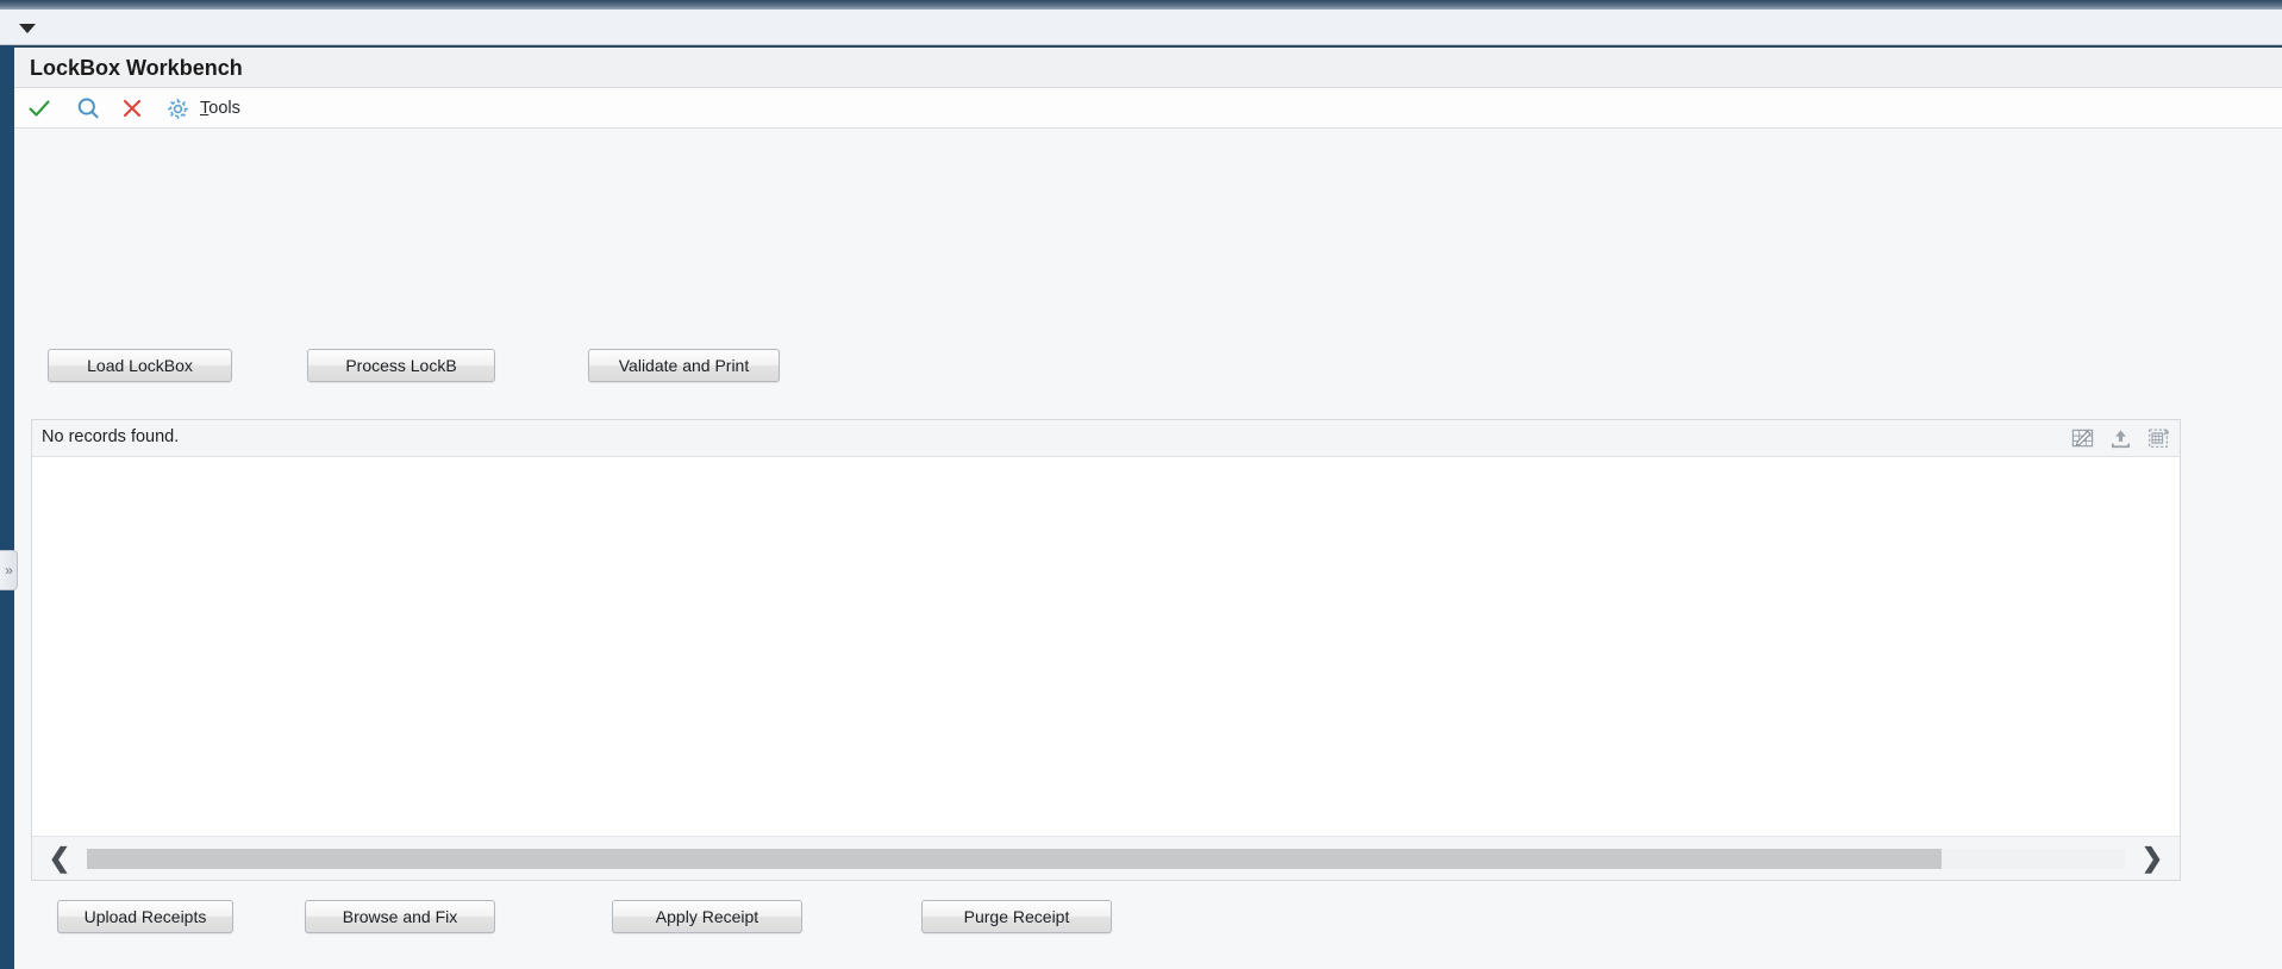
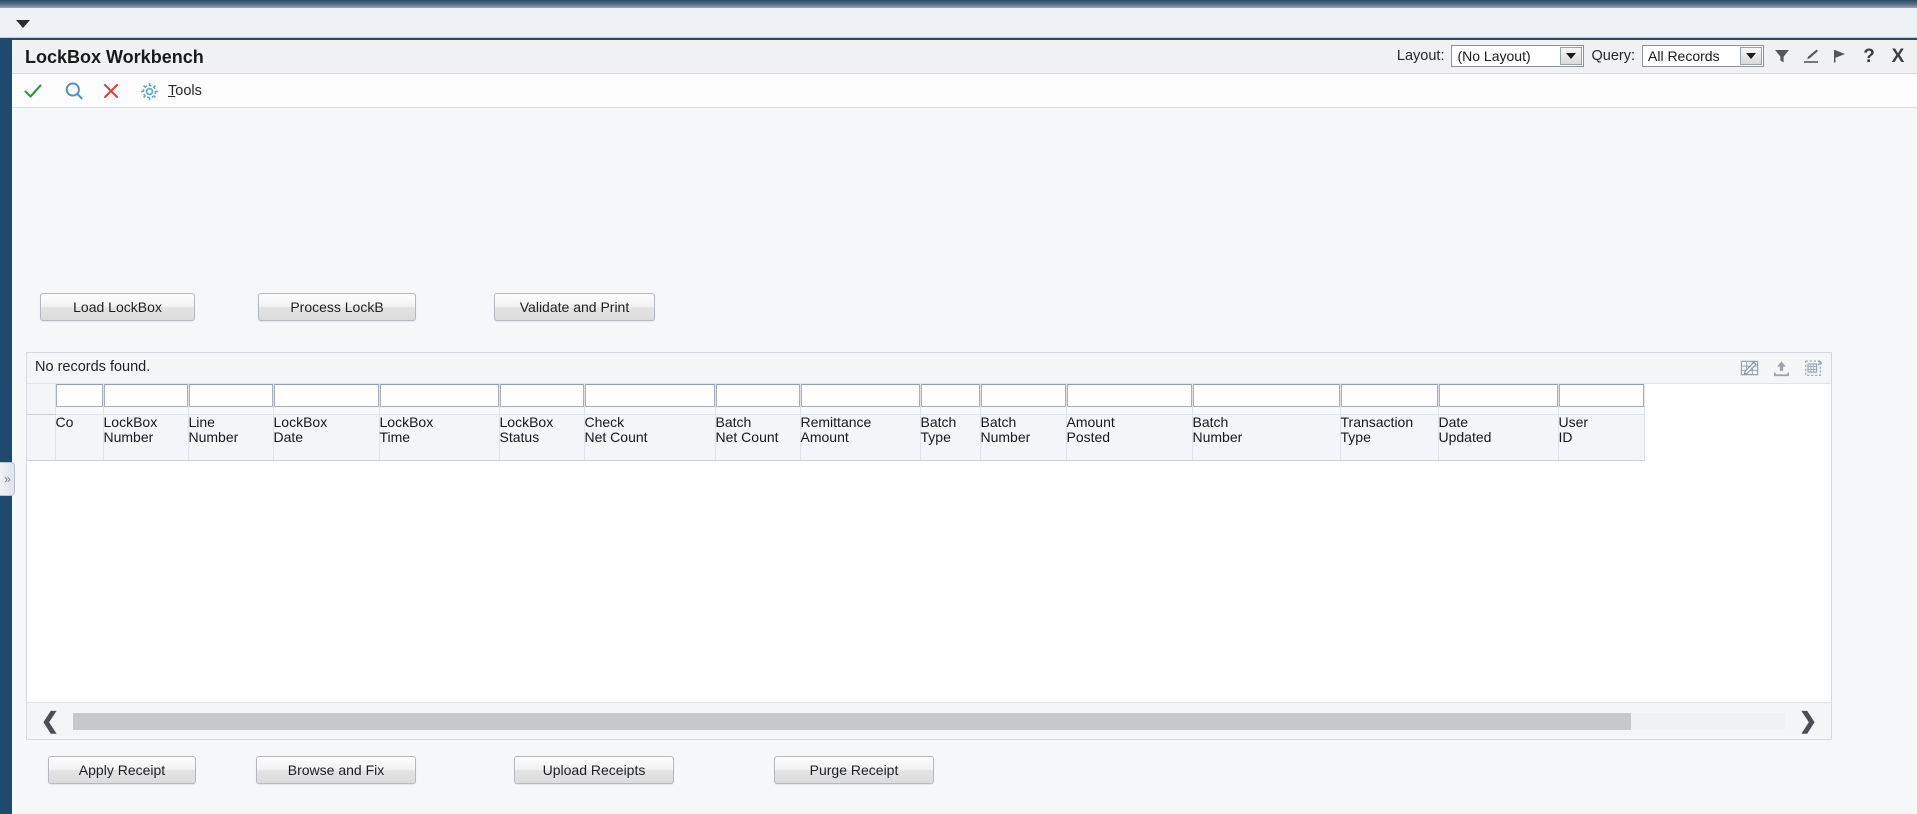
  »
  LockBox Workbench
+ Layout:
+ (No Layout)
+ Query:
+ All Records
+ ?
+ X
  Tools
  Load LockBox
  Process LockB
  Validate and Print
  No records found.
+ 	Co	LockBox Number	Line Number	LockBox Date	LockBox Time	LockBox Status	Check Net Count	Batch Net Count	Remittance Amount	Batch Type	Batch Number	Amount Posted	Batch Number	Transaction Type	Date Updated	User ID
  ❮
  ❯
- Upload Receipts
+ Apply Receipt
  Browse and Fix
- Apply Receipt
+ Upload Receipts
  Purge Receipt
